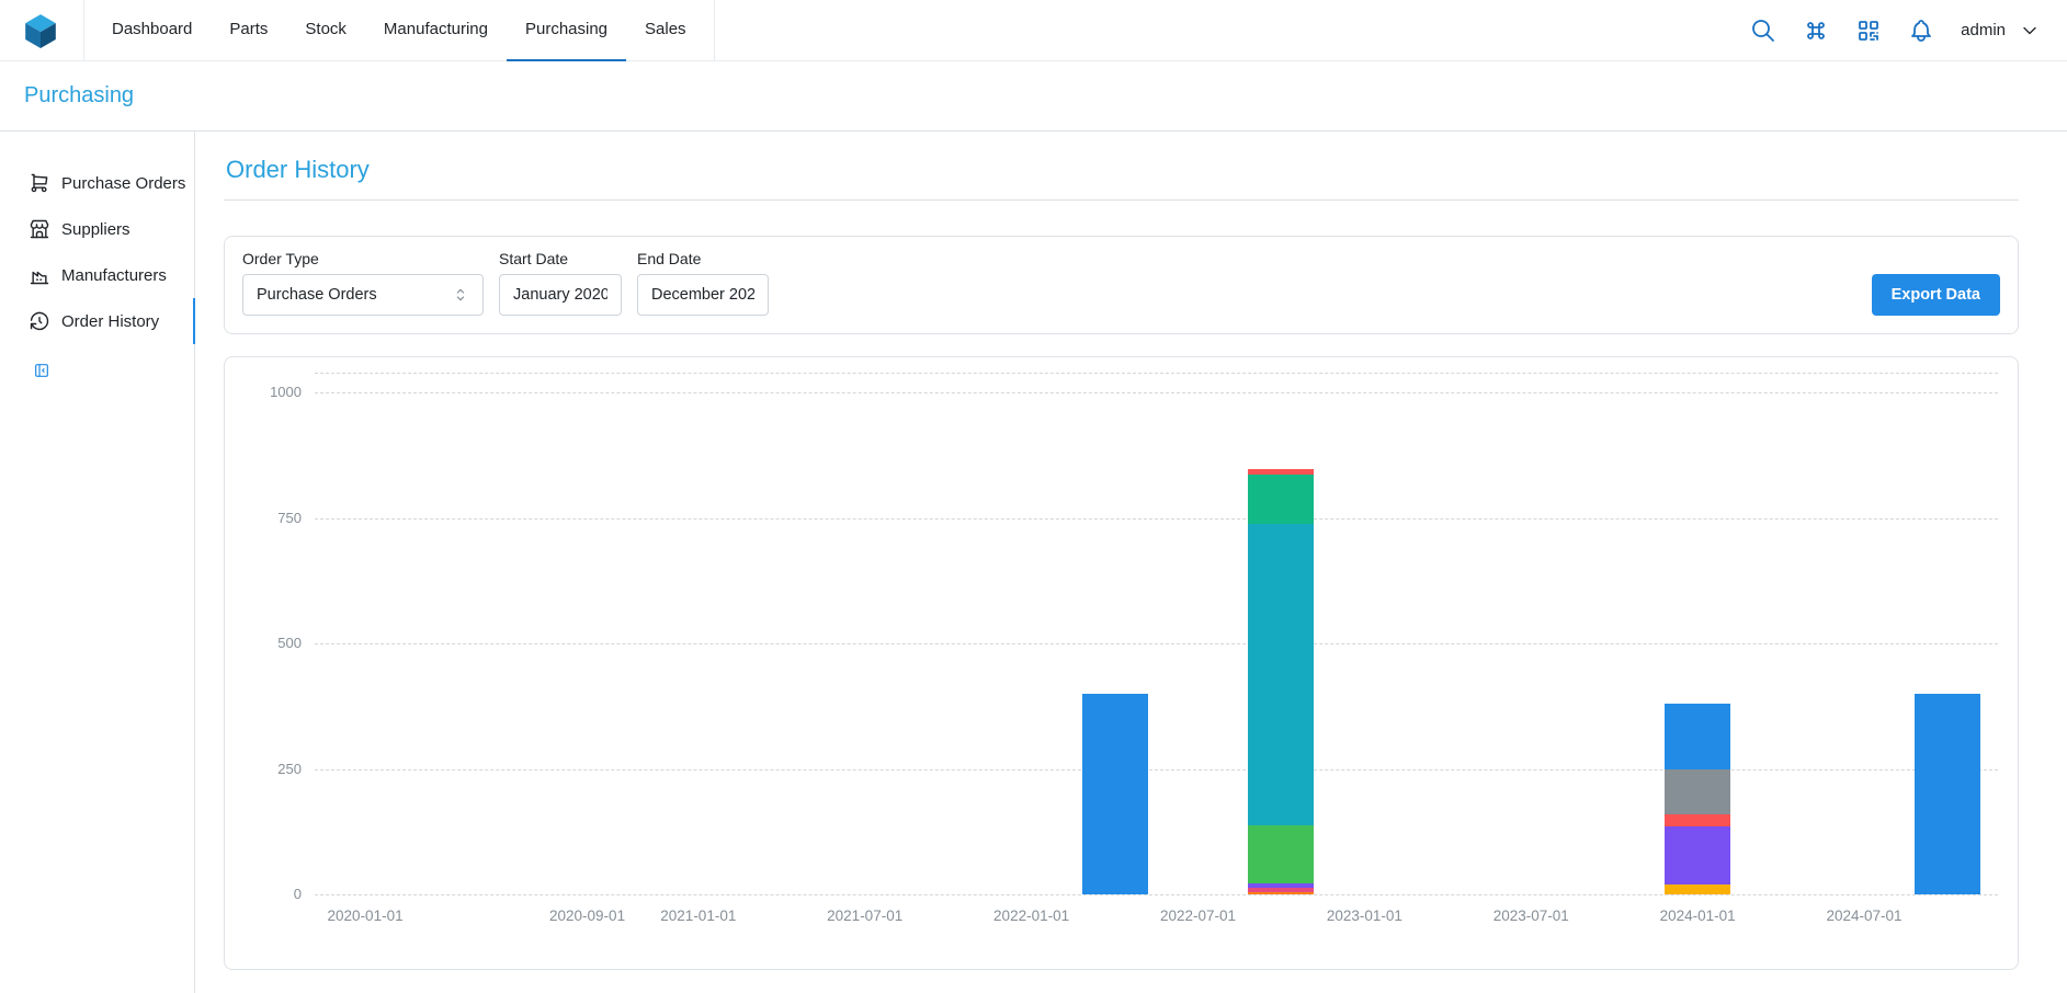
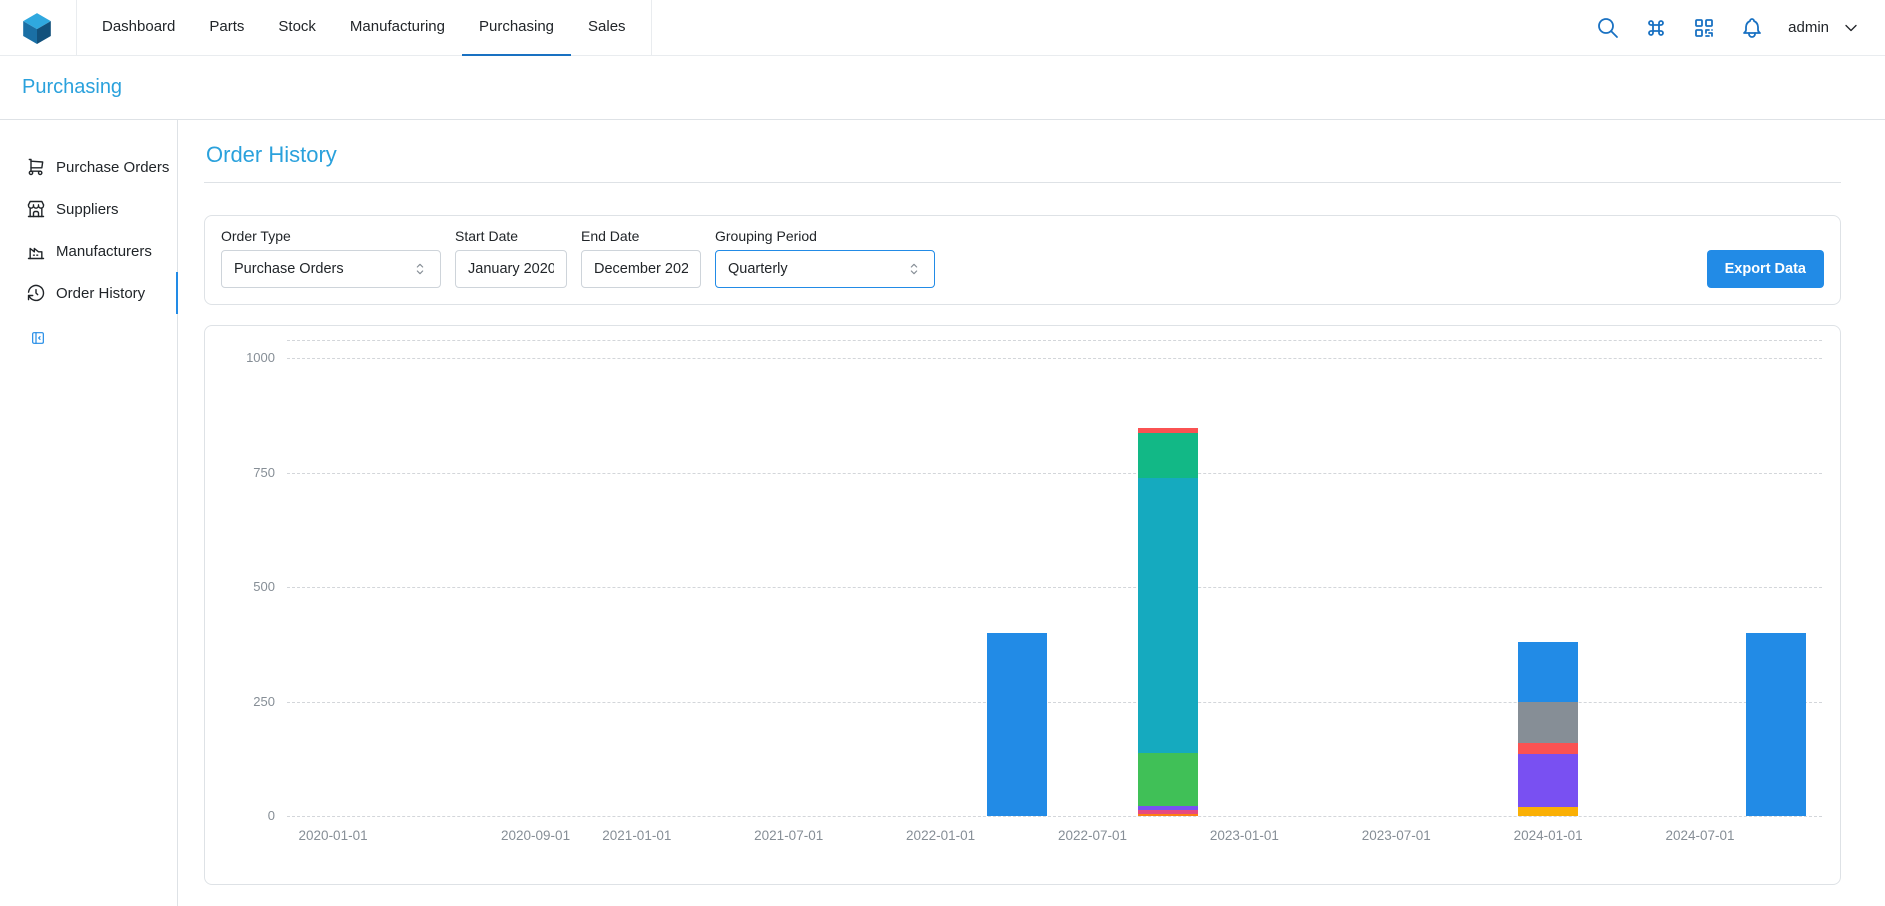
  Dashboard
  Parts
  Stock
  Manufacturing
  Purchasing
  Sales
  admin
  Purchasing
  Purchase Orders
  Suppliers
  Manufacturers
  Order History
  Order History
  Order Type
  Purchase Orders
  Start Date
  January 2020
  End Date
  December 202
+ Grouping Period
+ Quarterly
  Export Data
  0
  250
  500
  750
  1000
  2020-01-01
  2020-09-01
  2021-01-01
  2021-07-01
  2022-01-01
  2022-07-01
  2023-01-01
  2023-07-01
  2024-01-01
  2024-07-01
